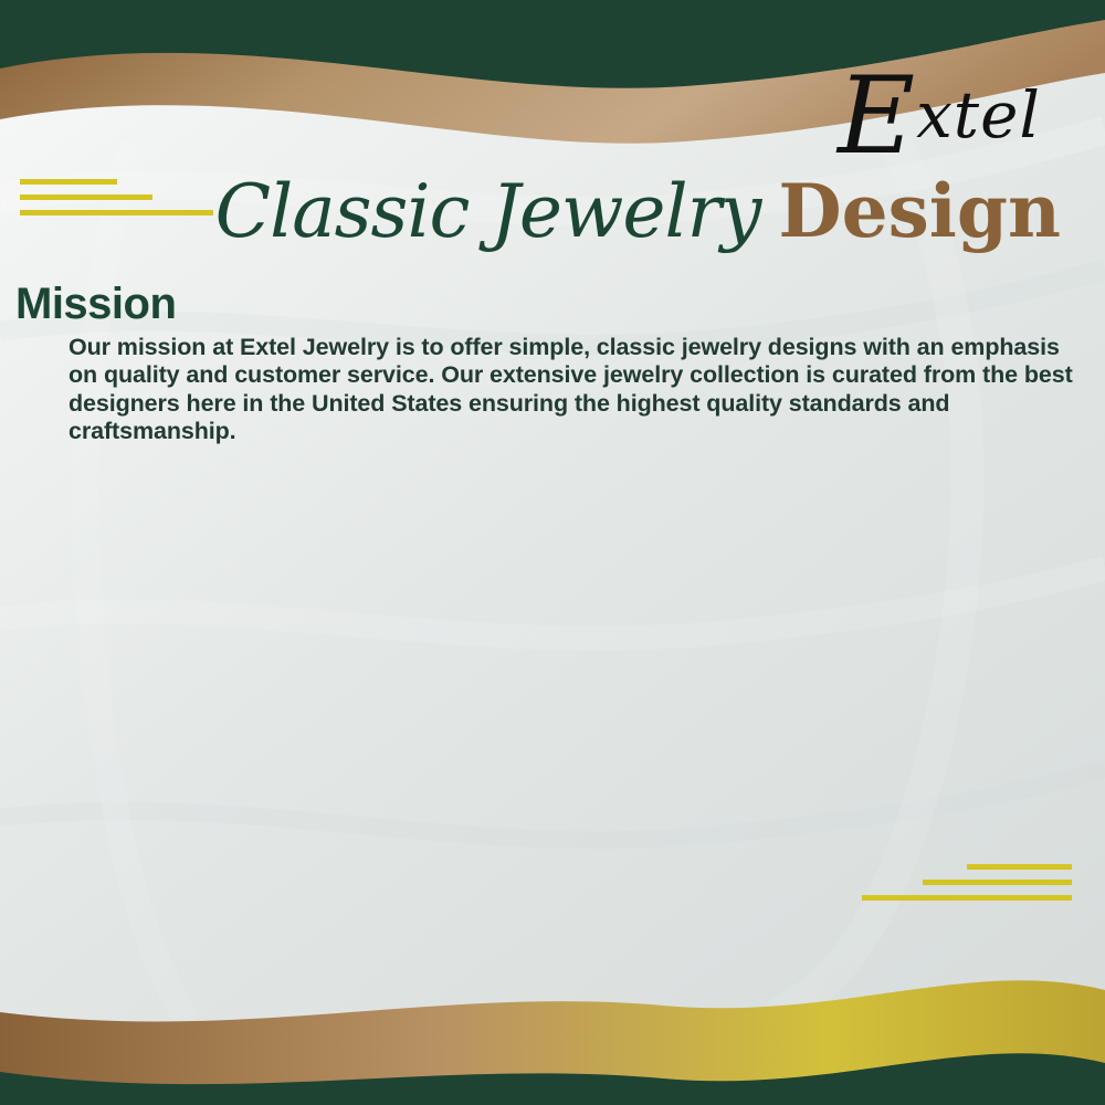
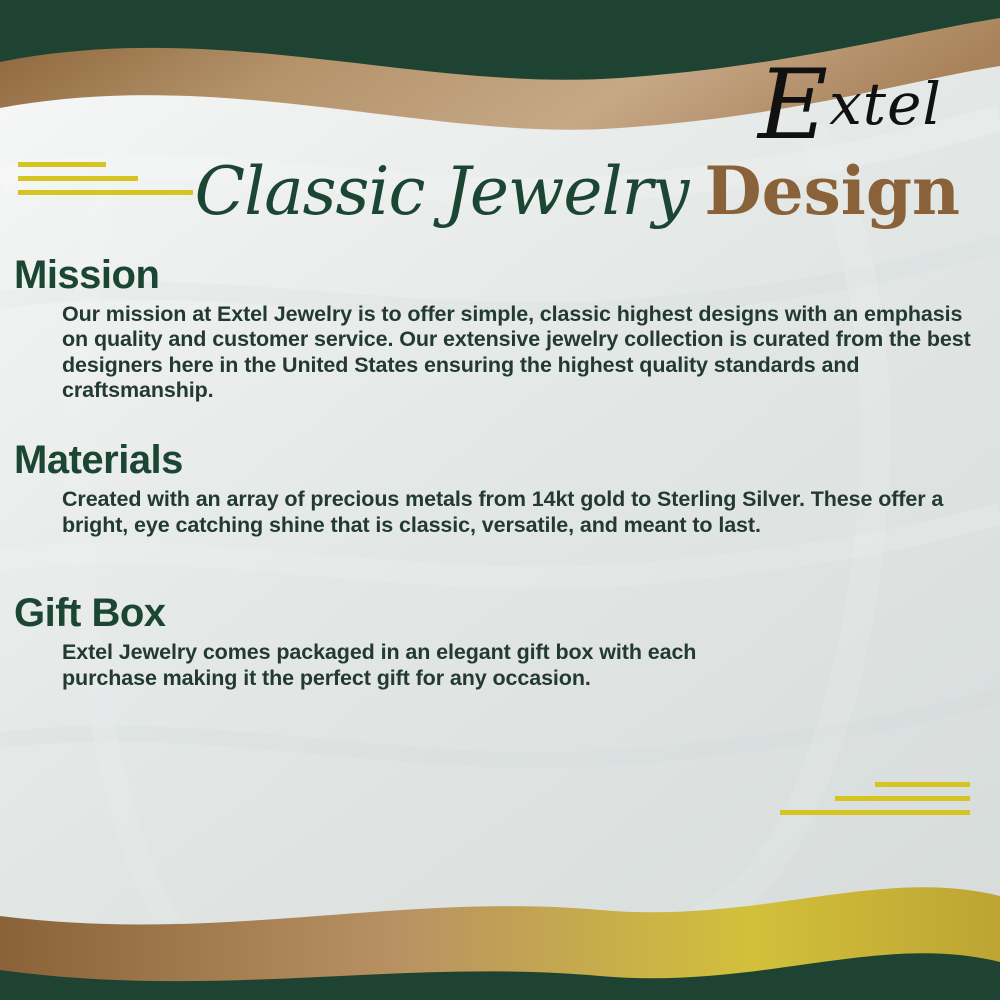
  Extel
  Classic Jewelry Design
  Mission
- Our mission at Extel Jewelry is to offer simple, classic jewelry designs with an emphasis on quality and customer service. Our extensive jewelry collection is curated from the best designers here in the United States ensuring the highest quality standards and craftsmanship.
+ Our mission at Extel Jewelry is to offer simple, classic highest designs with an emphasis on quality and customer service. Our extensive jewelry collection is curated from the best designers here in the United States ensuring the highest quality standards and craftsmanship.
+ Materials
+ Created with an array of precious metals from 14kt gold to Sterling Silver. These offer a bright, eye catching shine that is classic, versatile, and meant to last.
+ Gift Box
+ Extel Jewelry comes packaged in an elegant gift box with each purchase making it the perfect gift for any occasion.
